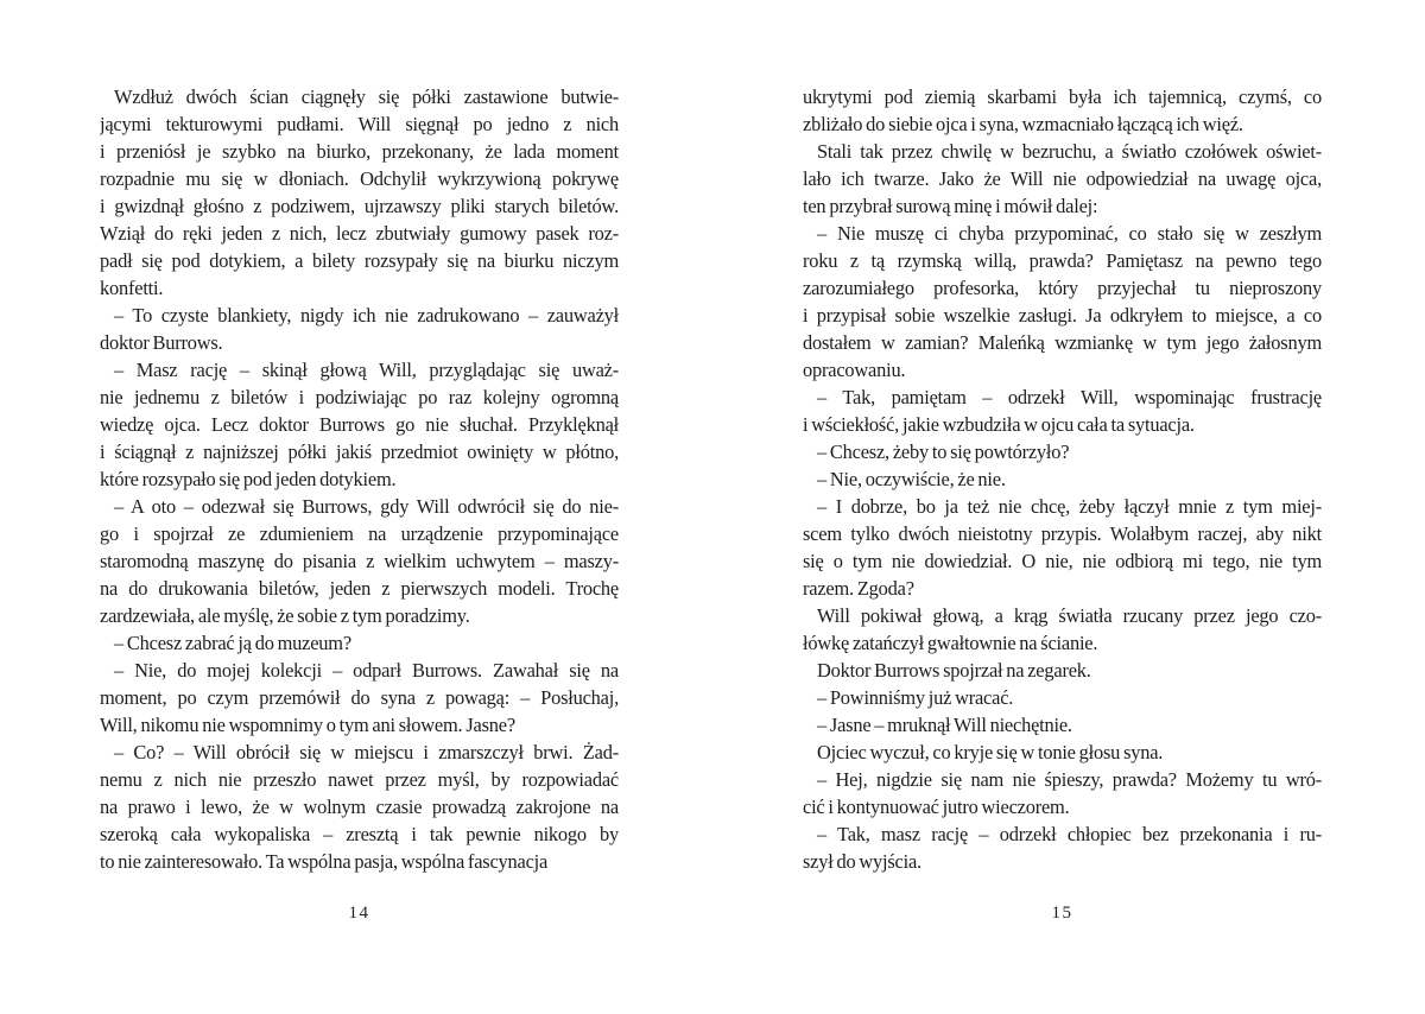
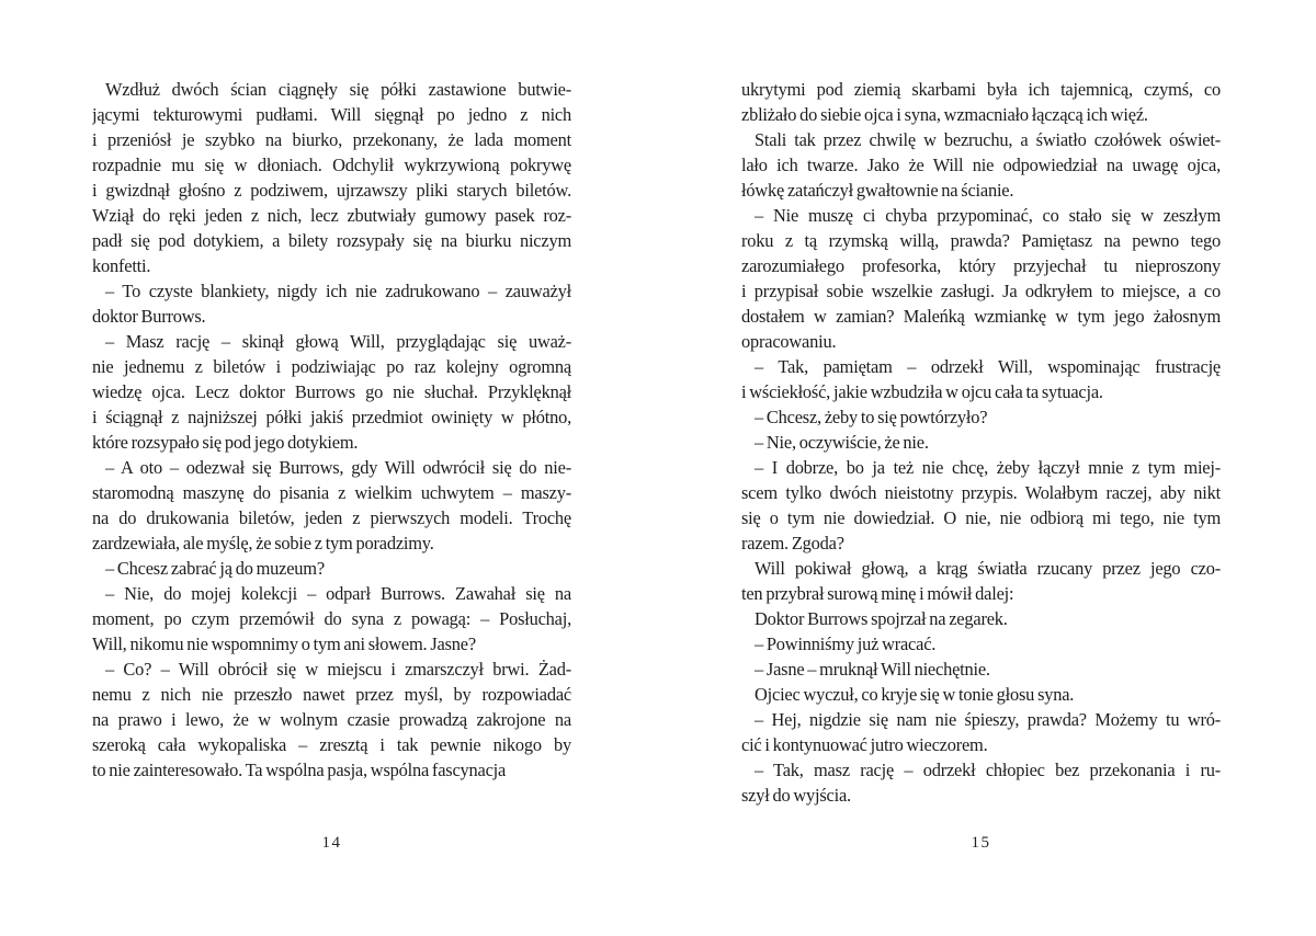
  Wzdłuż dwóch ścian ciągnęły się półki zastawione butwie-
  jącymi tekturowymi pudłami. Will sięgnął po jedno z nich
  i przeniósł je szybko na biurko, przekonany, że lada moment
  rozpadnie mu się w dłoniach. Odchylił wykrzywioną pokrywę
  i gwizdnął głośno z podziwem, ujrzawszy pliki starych biletów.
  Wziął do ręki jeden z nich, lecz zbutwiały gumowy pasek roz-
  padł się pod dotykiem, a bilety rozsypały się na biurku niczym
  konfetti.
  – To czyste blankiety, nigdy ich nie zadrukowano – zauważył
  doktor Burrows.
  – Masz rację – skinął głową Will, przyglądając się uważ-
  nie jednemu z biletów i podziwiając po raz kolejny ogromną
  wiedzę ojca. Lecz doktor Burrows go nie słuchał. Przyklęknął
  i ściągnął z najniższej półki jakiś przedmiot owinięty w płótno,
- które rozsypało się pod jeden dotykiem.
+ które rozsypało się pod jego dotykiem.
  – A oto – odezwał się Burrows, gdy Will odwrócił się do nie-
- go i spojrzał ze zdumieniem na urządzenie przypominające
  staromodną maszynę do pisania z wielkim uchwytem – maszy-
  na do drukowania biletów, jeden z pierwszych modeli. Trochę
  zardzewiała, ale myślę, że sobie z tym poradzimy.
  – Chcesz zabrać ją do muzeum?
  – Nie, do mojej kolekcji – odparł Burrows. Zawahał się na
  moment, po czym przemówił do syna z powagą: – Posłuchaj,
  Will, nikomu nie wspomnimy o tym ani słowem. Jasne?
  – Co? – Will obrócił się w miejscu i zmarszczył brwi. Żad-
  nemu z nich nie przeszło nawet przez myśl, by rozpowiadać
  na prawo i lewo, że w wolnym czasie prowadzą zakrojone na
  szeroką cała wykopaliska – zresztą i tak pewnie nikogo by
  to nie zainteresowało. Ta wspólna pasja, wspólna fascynacja
  14
  ukrytymi pod ziemią skarbami była ich tajemnicą, czymś, co
  zbliżało do siebie ojca i syna, wzmacniało łączącą ich więź.
  Stali tak przez chwilę w bezruchu, a światło czołówek oświet-
  lało ich twarze. Jako że Will nie odpowiedział na uwagę ojca,
- ten przybrał surową minę i mówił dalej:
+ łówkę zatańczył gwałtownie na ścianie.
  – Nie muszę ci chyba przypominać, co stało się w zeszłym
  roku z tą rzymską willą, prawda? Pamiętasz na pewno tego
  zarozumiałego profesorka, który przyjechał tu nieproszony
  i przypisał sobie wszelkie zasługi. Ja odkryłem to miejsce, a co
  dostałem w zamian? Maleńką wzmiankę w tym jego żałosnym
  opracowaniu.
  – Tak, pamiętam – odrzekł Will, wspominając frustrację
  i wściekłość, jakie wzbudziła w ojcu cała ta sytuacja.
  – Chcesz, żeby to się powtórzyło?
  – Nie, oczywiście, że nie.
  – I dobrze, bo ja też nie chcę, żeby łączył mnie z tym miej-
  scem tylko dwóch nieistotny przypis. Wolałbym raczej, aby nikt
  się o tym nie dowiedział. O nie, nie odbiorą mi tego, nie tym
  razem. Zgoda?
  Will pokiwał głową, a krąg światła rzucany przez jego czo-
- łówkę zatańczył gwałtownie na ścianie.
+ ten przybrał surową minę i mówił dalej:
  Doktor Burrows spojrzał na zegarek.
  – Powinniśmy już wracać.
  – Jasne – mruknął Will niechętnie.
  Ojciec wyczuł, co kryje się w tonie głosu syna.
  – Hej, nigdzie się nam nie śpieszy, prawda? Możemy tu wró-
  cić i kontynuować jutro wieczorem.
  – Tak, masz rację – odrzekł chłopiec bez przekonania i ru-
  szył do wyjścia.
  15
